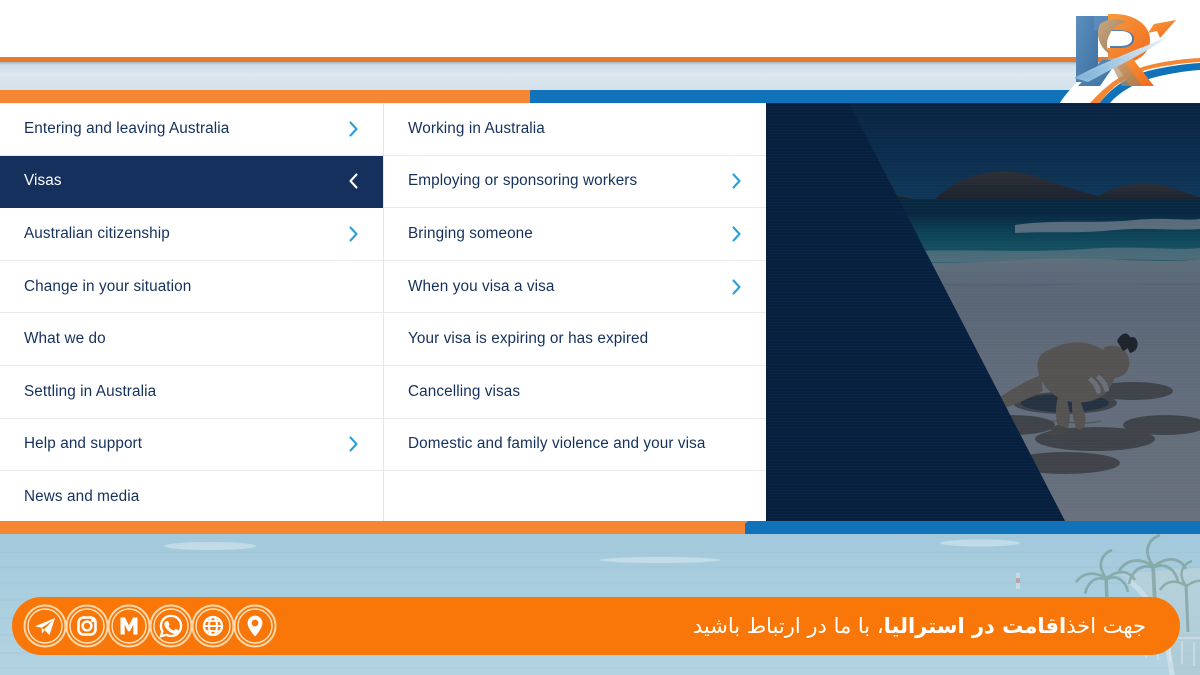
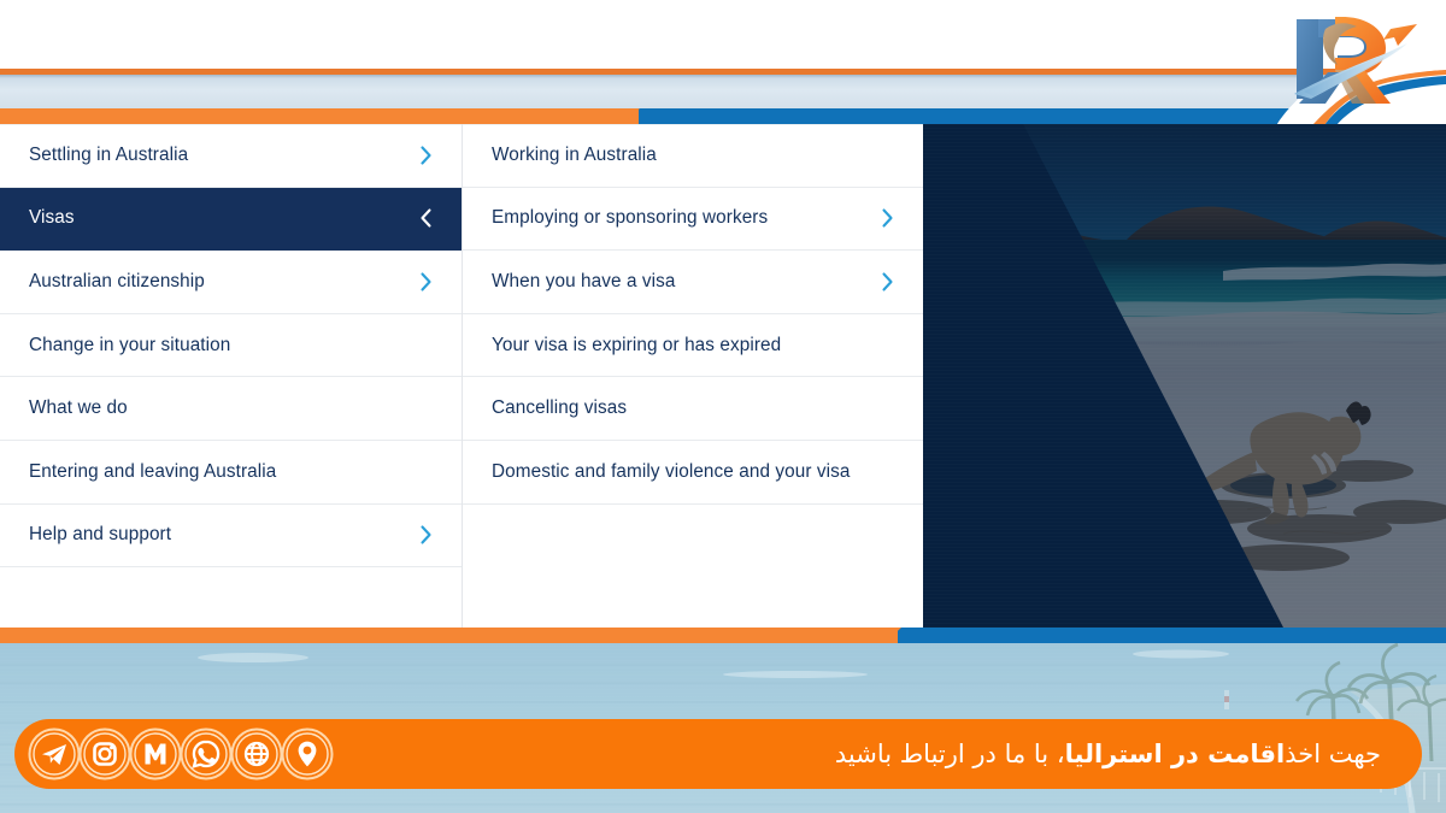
- Entering and leaving Australia
+ Settling in Australia
  Visas
  Australian citizenship
  Change in your situation
  What we do
- Settling in Australia
+ Entering and leaving Australia
  Help and support
- News and media
  Working in Australia
  Employing or sponsoring workers
- Bringing someone
- When you visa a visa
+ When you have a visa
  Your visa is expiring or has expired
  Cancelling visas
  Domestic and family violence and your visa
  جهت اخذ
  اقامت در استرالیا
  ، با ما در ارتباط باشید
